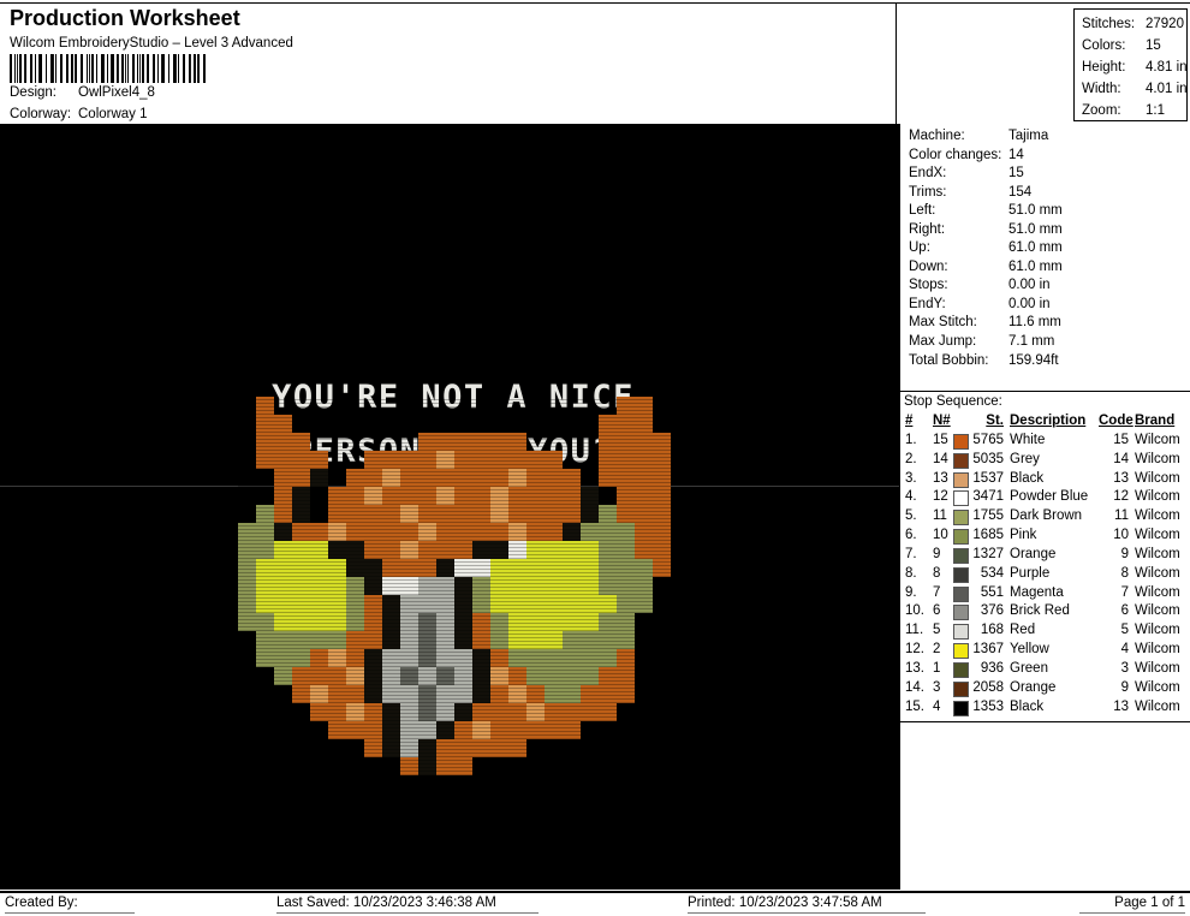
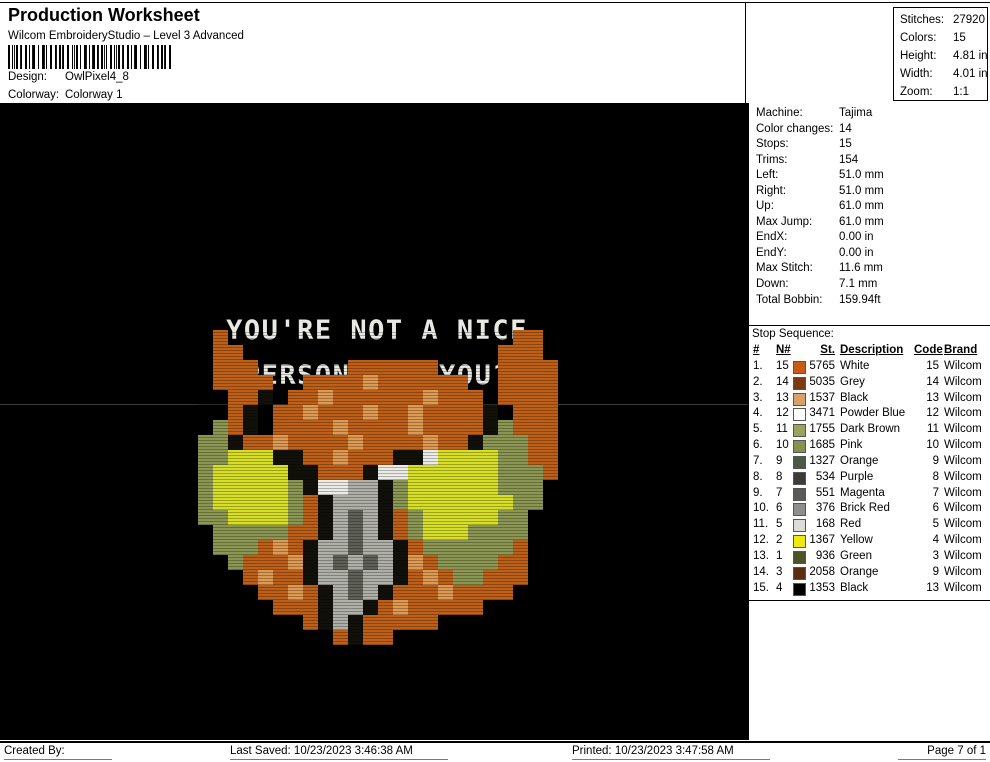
  Production Worksheet
  Wilcom EmbroideryStudio – Level 3 Advanced
  Design: OwlPixel4_8
  Colorway: Colorway 1
  Stitches: 27920
  Colors: 15
  Height: 4.81 in
  Width: 4.01 in
  Zoom: 1:1
  Machine:
  Tajima
  Color changes:
  14
- EndX:
+ Stops:
  15
  Trims:
  154
  Left:
  51.0 mm
  Right:
  51.0 mm
  Up:
  61.0 mm
- Down:
+ Max Jump:
  61.0 mm
- Stops:
+ EndX:
  0.00 in
  EndY:
  0.00 in
  Max Stitch:
  11.6 mm
- Max Jump:
+ Down:
  7.1 mm
  Total Bobbin:
  159.94ft
  Stop Sequence:
  #
  N#
  St.
  Description
  Cod
  Brand
  1.
  15
  5765
  White
  15
  Wilcom
  2.
  14
  5035
  Grey
  14
  Wilcom
  3.
  13
  1537
  Black
  13
  Wilcom
  4.
  12
  3471
  Powder Blue
  12
  Wilcom
  5.
  11
  1755
  Dark Brown
  11
  Wilcom
  6.
  10
  1685
  Pink
  10
  Wilcom
  7.
  9
  1327
  Orange
  9
  Wilcom
  8.
  8
  534
  Purple
  8
  Wilcom
  9.
  7
  551
  Magenta
  7
  Wilcom
  10.
  6
  376
  Brick Red
  6
  Wilcom
  11.
  5
  168
  Red
  5
  Wilcom
  12.
  2
  1367
  Yellow
  4
  Wilcom
  13.
  1
  936
  Green
  3
  Wilcom
  14.
  3
  2058
  Orange
  9
  Wilcom
  15.
  4
  1353
  Black
  13
  Wilcom
  Created By:
  Last Saved: 10/23/2023 3:46:38 AM
  Printed: 10/23/2023 3:47:58 AM
- Page 1 of 1
+ Page 7 of 1
